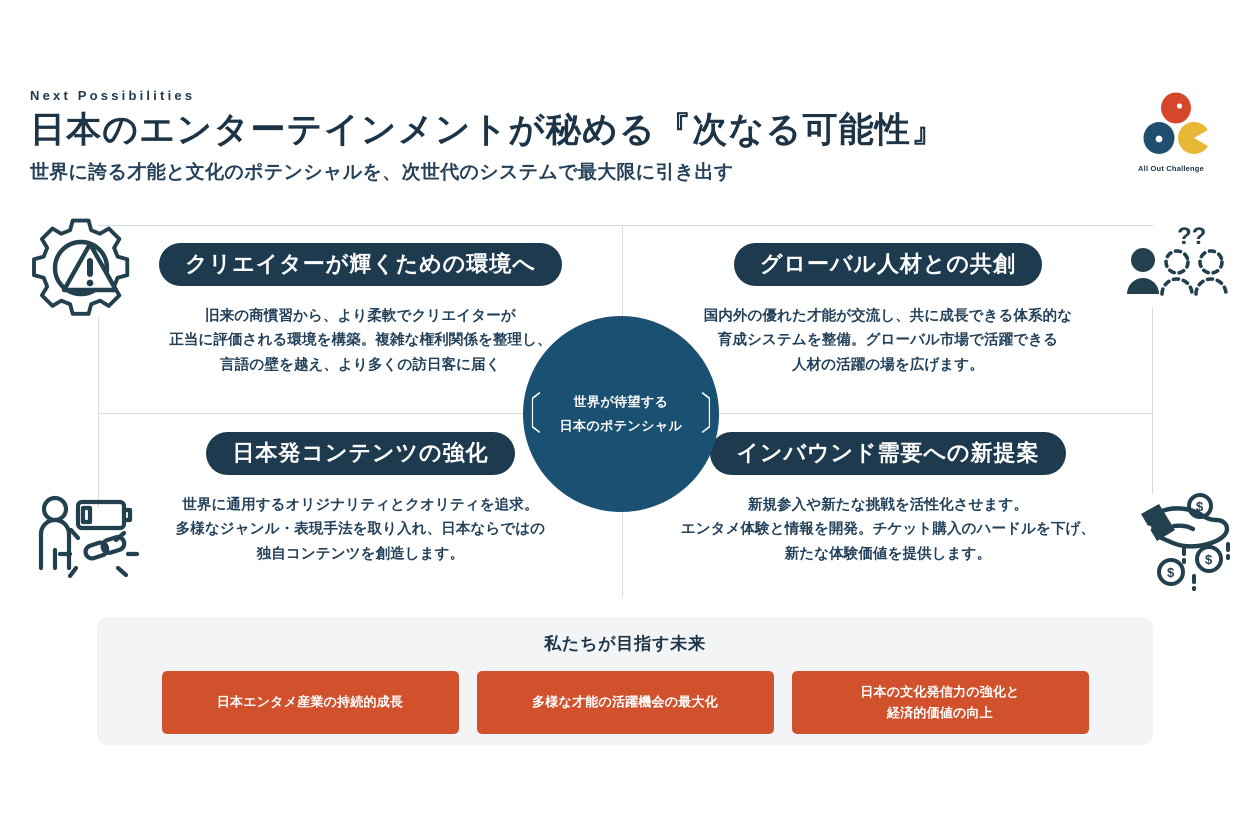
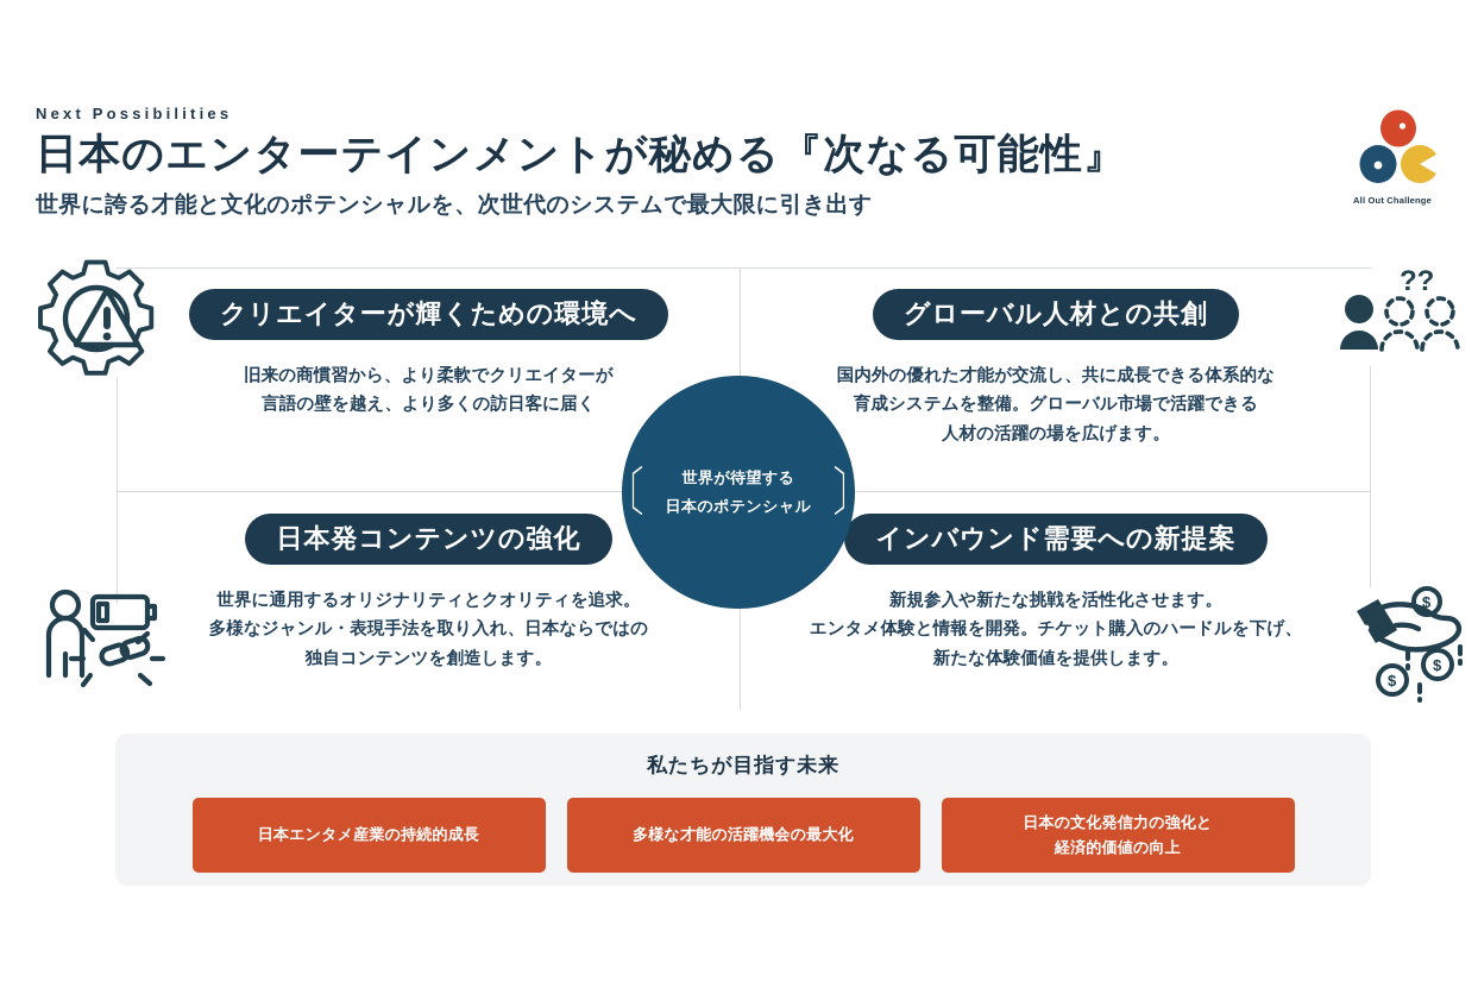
  Next Possibilities
  日本のエンターテインメントが秘める『次なる可能性』
  世界に誇る才能と文化のポテンシャルを、次世代のシステムで最大限に引き出す
  All Out Challenge
  ??
  $
  $
  $
  クリエイターが輝くための環境へ
  旧来の商慣習から、より柔軟でクリエイターが
- 正当に評価される環境を構築。複雑な権利関係を整理し、
  言語の壁を越え、より多くの訪日客に届く
  グローバル人材との共創
  国内外の優れた才能が交流し、共に成長できる体系的な
  育成システムを整備。グローバル市場で活躍できる
  人材の活躍の場を広げます。
  日本発コンテンツの強化
  世界に通用するオリジナリティとクオリティを追求。
  多様なジャンル・表現手法を取り入れ、日本ならではの
  独自コンテンツを創造します。
  インバウンド需要への新提案
  新規参入や新たな挑戦を活性化させます。
  エンタメ体験と情報を開発。チケット購入のハードルを下げ、
  新たな体験価値を提供します。
  〔
  世界が待望する
  日本のポテンシャル
  〕
  私たちが目指す未来
  日本エンタメ産業の持続的成長
  多様な才能の活躍機会の最大化
  日本の文化発信力の強化と
  経済的価値の向上
